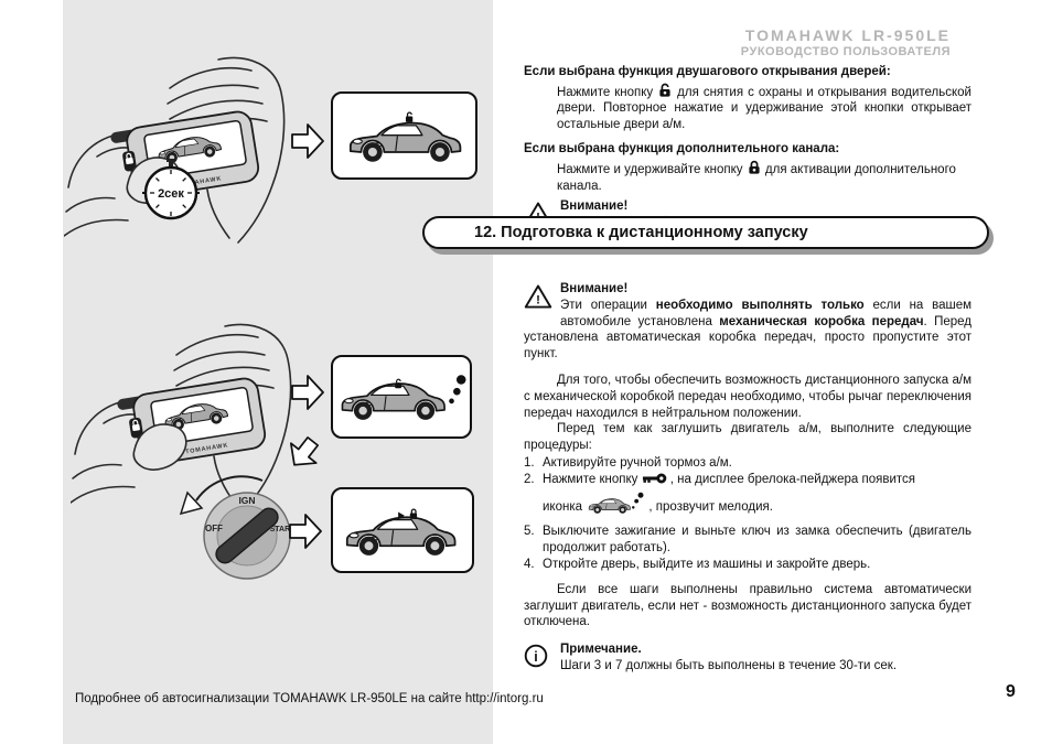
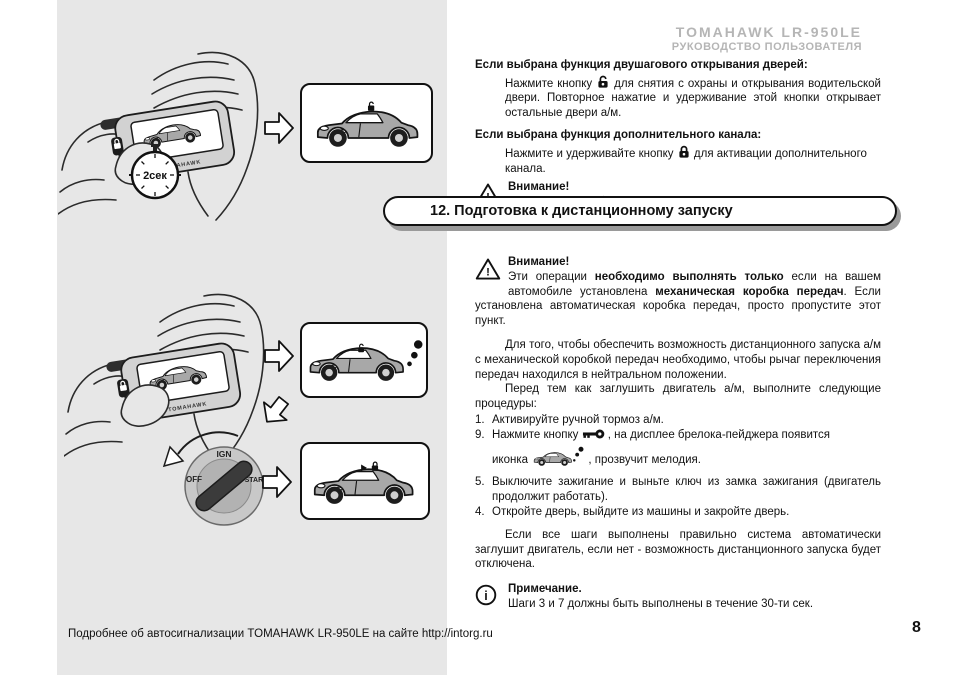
  TOMAHAWK LR-950LE
  РУКОВОДСТВО ПОЛЬЗОВАТЕЛЯ
  2сек
  IGN
  OFF
  12. Подготовка к дистанционному запуску
  Если выбрана функция двушагового открывания дверей:
  Нажмите кнопку для снятия с охраны и открывания водительской двери. Повторное нажатие и удерживание этой кнопки открывает остальные двери а/м.
  Если выбрана функция дополнительного канала:
  Нажмите и удерживайте кнопку для активации дополнительного канала.
  Внимание!
  !
  Внимание!
- Эти операции необходимо выполнять только если на вашем автомобиле установлена механическая коробка передач. Перед установлена автоматическая коробка передач, просто пропустите этот пункт.
+ Эти операции необходимо выполнять только если на вашем автомобиле установлена механическая коробка передач. Если установлена автоматическая коробка передач, просто пропустите этот пункт.
  Для того, чтобы обеспечить возможность дистанционного запуска а/м с механической коробкой передач необходимо, чтобы рычаг переключения передач находился в нейтральном положении.
  Перед тем как заглушить двигатель а/м, выполните следующие процедуры:
  1.
  Активируйте ручной тормоз а/м.
- 2.
+ 9.
  Нажмите кнопку , на дисплее брелока-пейджера появится
  иконка , прозвучит мелодия.
  5.
- Выключите зажигание и выньте ключ из замка обеспечить (двигатель продолжит работать).
+ Выключите зажигание и выньте ключ из замка зажигания (двигатель продолжит работать).
  4.
  Откройте дверь, выйдите из машины и закройте дверь.
  Если все шаги выполнены правильно система автоматически заглушит двигатель, если нет - возможность дистанционного запуска будет отключена.
  i
  Примечание.
  Шаги 3 и 7 должны быть выполнены в течение 30-ти сек.
  Подробнее об автосигнализации TOMAHAWK LR-950LE на сайте http://intorg.ru
- 9
+ 8
